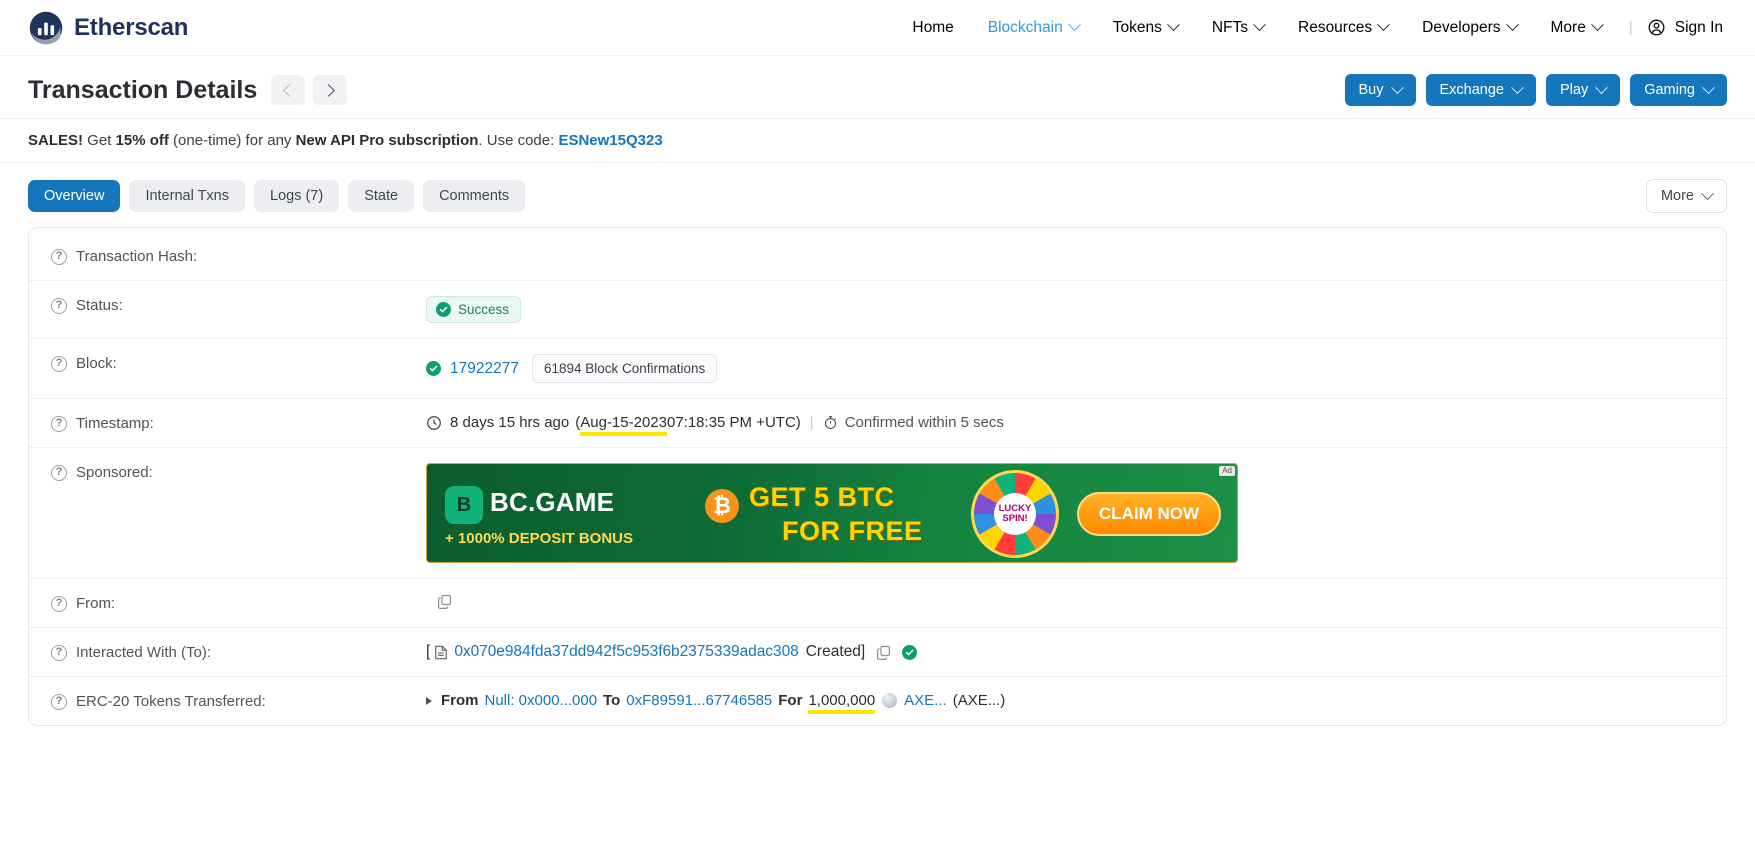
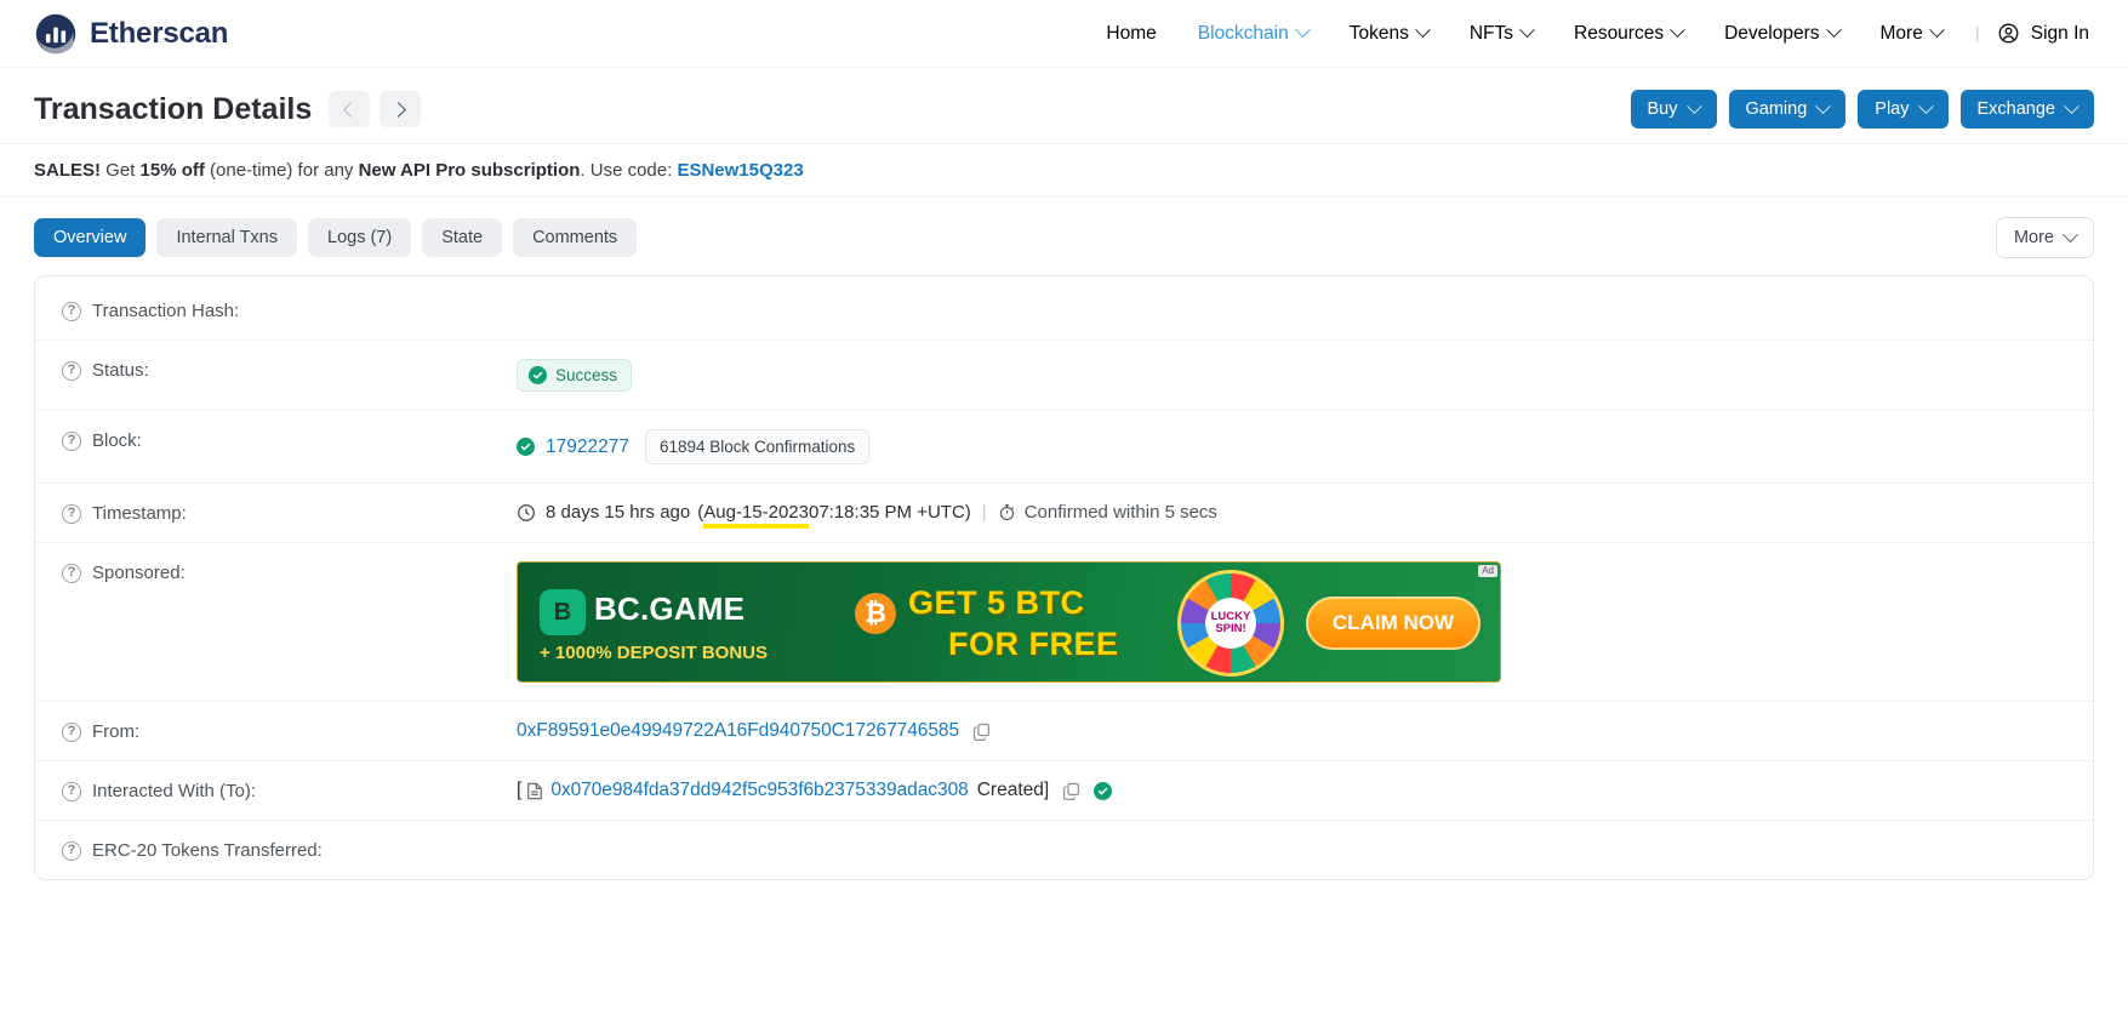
  Etherscan
  Home
  Blockchain
  Tokens
  NFTs
  Resources
  Developers
  More
  |
  Sign In
  Transaction Details
  Buy
- Exchange
+ Gaming
  Play
- Gaming
+ Exchange
  SALES! Get 15% off (one-time) for any New API Pro subscription. Use code: ESNew15Q323
  Overview
  Internal Txns
  Logs (7)
  State
  Comments
  More
  ?
  Transaction Hash:
  ?
  Status:
  Success
  ?
  Block:
  17922277
  61894 Block Confirmations
  ?
  Timestamp:
  8 days 15 hrs ago
  (
  Aug-15-2023
  07:18:35 PM +UTC
  )
  |
  Confirmed within 5 secs
  ?
  Sponsored:
  B
  BC.GAME
  + 1000% DEPOSIT BONUS
  ₿
  GET 5 BTC
  FOR FREE
  LUCKY SPIN!
  CLAIM NOW
  Ad
  ?
  From:
+ 0xF89591e0e49949722A16Fd940750C17267746585
  ?
  Interacted With (To):
  [
  0x070e984fda37dd942f5c953f6b2375339adac308
  Created
  ]
  ?
  ERC-20 Tokens Transferred:
- From
- Null: 0x000...000
- To
- 0xF89591...67746585
- For
- 1,000,000
- AXE...
- (AXE...)
